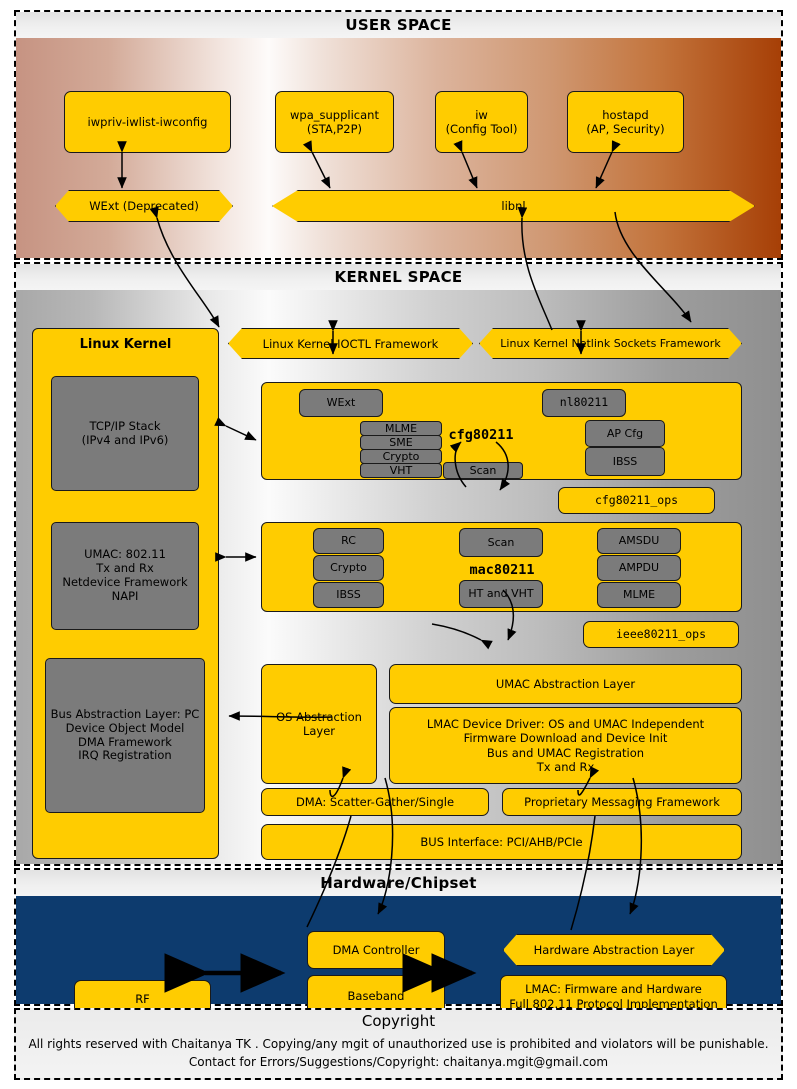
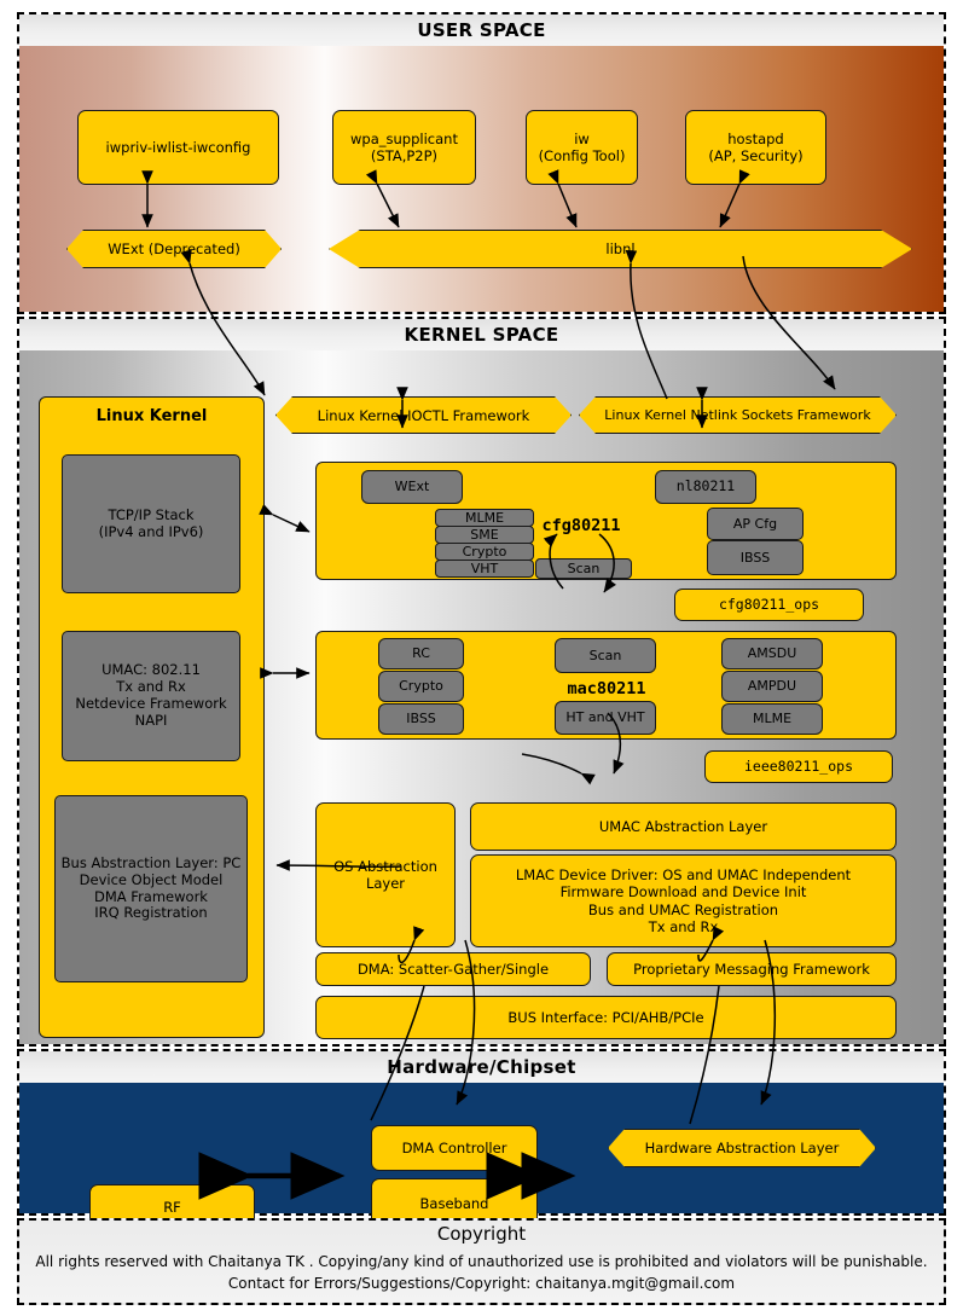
  USER SPACE
  iwpriv-iwlist-iwconfig
  wpa_supplicant
  (STA,P2P)
  iw
  (Config Tool)
  hostapd
  (AP, Security)
  WExt (Deprecated)
  libnl
  KERNEL SPACE
  Linux Kernel IOCTL Framework
  Linux Kernel Netlink Sockets Framework
  Linux Kernel
  TCP/IP Stack
  (IPv4 and IPv6)
  UMAC: 802.11
  Tx and Rx
  Netdevice Framework
  NAPI
  Bus Abstraction Layer: PC
  Device Object Model
  DMA Framework
  IRQ Registration
  WExt
  nl80211
  cfg80211
  MLME
  SME
  Crypto
  VHT
  Scan
  AP Cfg
  IBSS
  cfg80211_ops
  RC
  Crypto
  IBSS
  Scan
  mac80211
  HT and VHT
  AMSDU
  AMPDU
  MLME
  ieee80211_ops
  Layer
  UMAC Abstraction Layer
  LMAC Device Driver: OS and UMAC Independent
  Firmware Download and Device Init
  Bus and UMAC Registration
  Tx and Rx
  DMA: Scatter-Gather/Single
  Proprietary Messaging Framework
  BUS Interface: PCI/AHB/PCIe
  ardware/Chipset
  DMA Controller
  Hardware Abstraction Layer
  RF
  Baseband
- LMAC: Firmware and Hardware
- Full 802.11 Protocol Implementation
  Copyright
- All rights reserved with Chaitanya TK . Copying/any mgit of unauthorized use is prohibited and violators will be punishable.
+ All rights reserved with Chaitanya TK . Copying/any kind of unauthorized use is prohibited and violators will be punishable.
  Contact for Errors/Suggestions/Copyright: chaitanya.mgit@gmail.com
